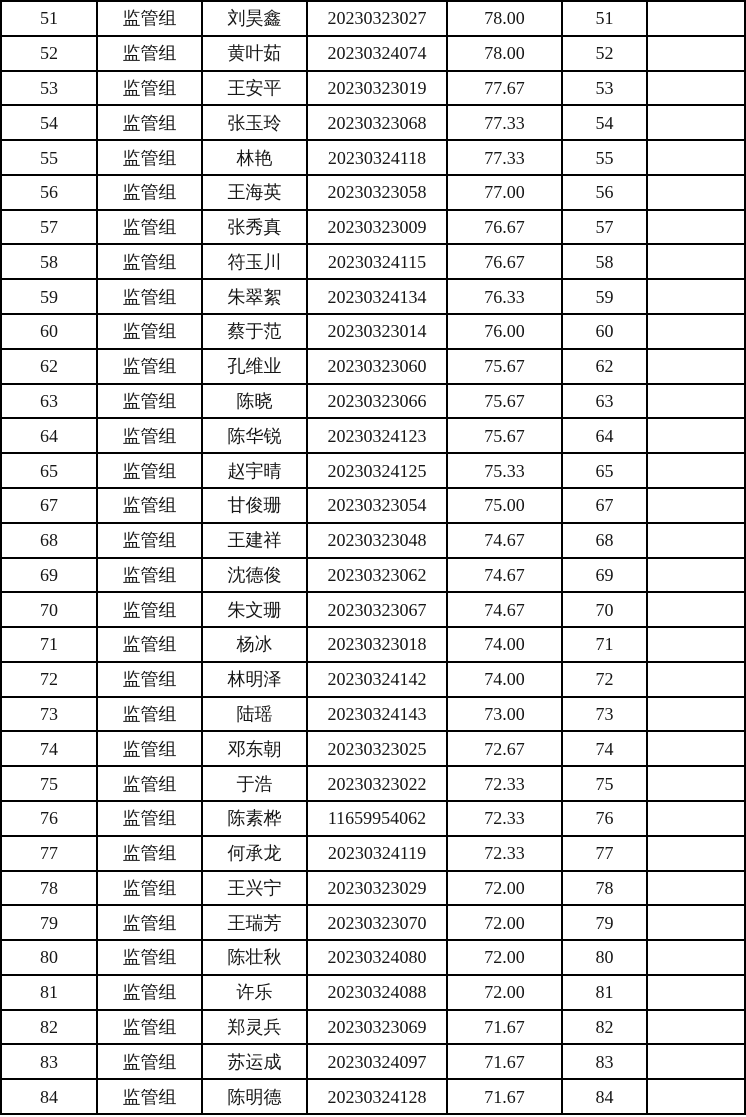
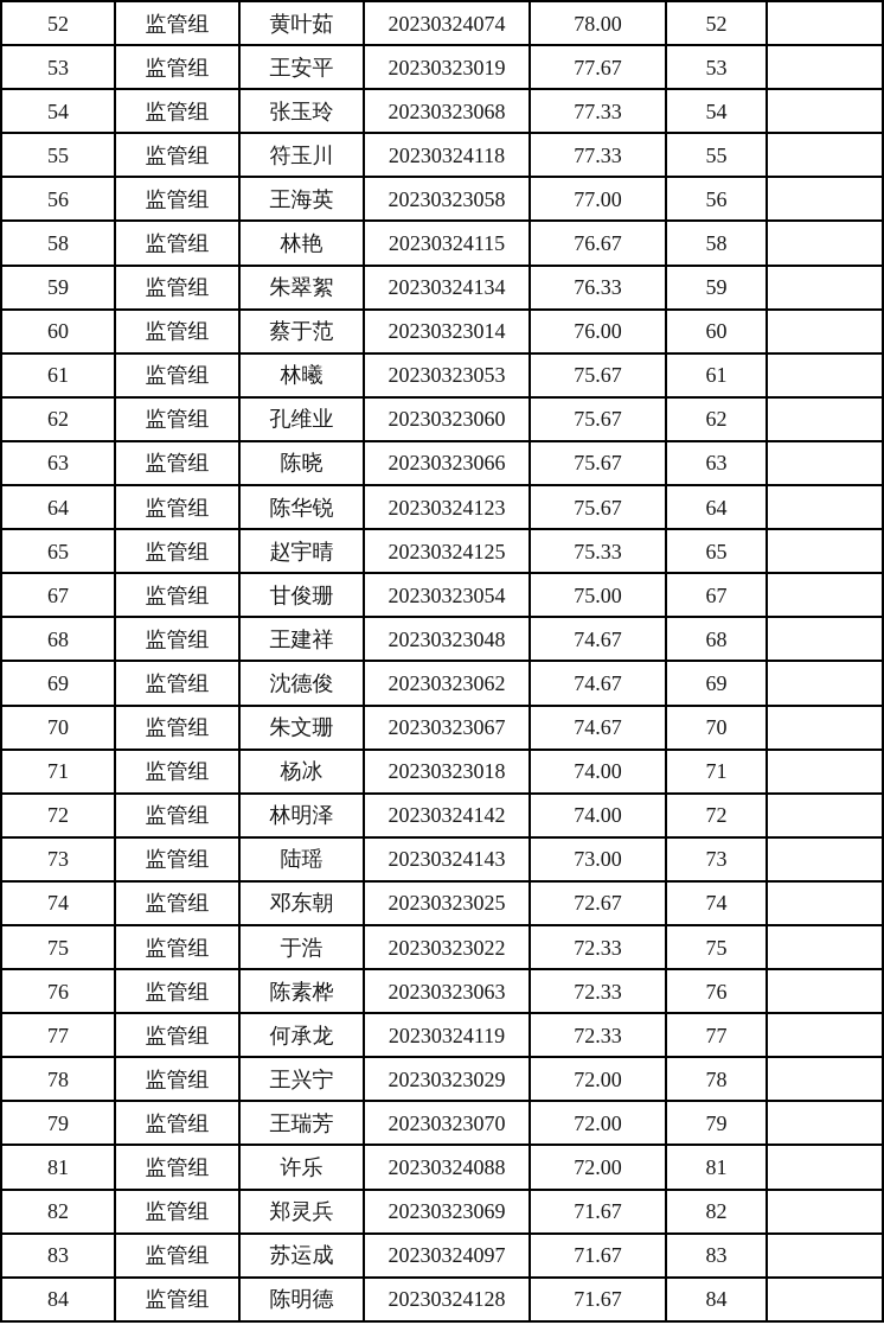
- 51	监管组	刘昊鑫	20230323027	78.00	51
  52	监管组	黄叶茹	20230324074	78.00	52
  53	监管组	王安平	20230323019	77.67	53
  54	监管组	张玉玲	20230323068	77.33	54
- 55	监管组	林艳	20230324118	77.33	55
+ 55	监管组	符玉川	20230324118	77.33	55
  56	监管组	王海英	20230323058	77.00	56
- 57	监管组	张秀真	20230323009	76.67	57
- 58	监管组	符玉川	20230324115	76.67	58
+ 58	监管组	林艳	20230324115	76.67	58
  59	监管组	朱翠絮	20230324134	76.33	59
  60	监管组	蔡于范	20230323014	76.00	60
+ 61	监管组	林曦	20230323053	75.67	61
  62	监管组	孔维业	20230323060	75.67	62
  63	监管组	陈晓	20230323066	75.67	63
  64	监管组	陈华锐	20230324123	75.67	64
  65	监管组	赵宇晴	20230324125	75.33	65
  67	监管组	甘俊珊	20230323054	75.00	67
  68	监管组	王建祥	20230323048	74.67	68
  69	监管组	沈德俊	20230323062	74.67	69
  70	监管组	朱文珊	20230323067	74.67	70
  71	监管组	杨冰	20230323018	74.00	71
  72	监管组	林明泽	20230324142	74.00	72
  73	监管组	陆瑶	20230324143	73.00	73
  74	监管组	邓东朝	20230323025	72.67	74
  75	监管组	于浩	20230323022	72.33	75
- 76	监管组	陈素桦	11659954062	72.33	76
+ 76	监管组	陈素桦	20230323063	72.33	76
  77	监管组	何承龙	20230324119	72.33	77
  78	监管组	王兴宁	20230323029	72.00	78
  79	监管组	王瑞芳	20230323070	72.00	79
- 80	监管组	陈壮秋	20230324080	72.00	80
  81	监管组	许乐	20230324088	72.00	81
  82	监管组	郑灵兵	20230323069	71.67	82
  83	监管组	苏运成	20230324097	71.67	83
  84	监管组	陈明德	20230324128	71.67	84
